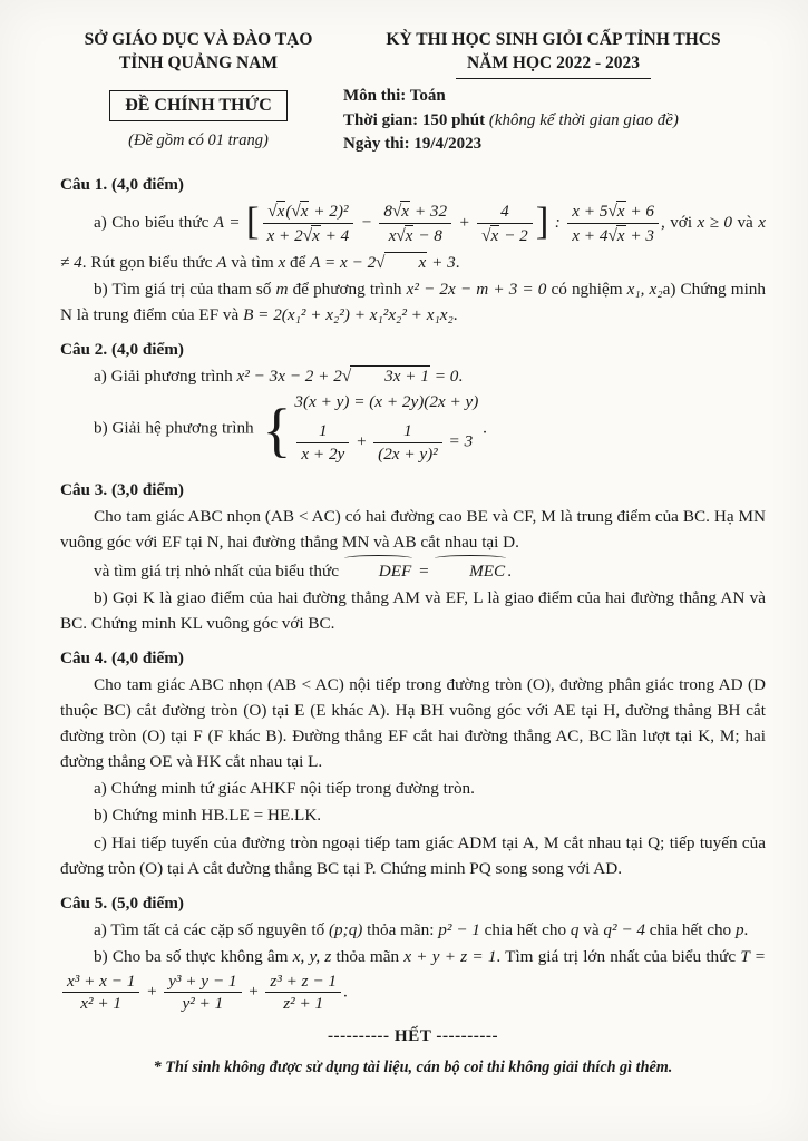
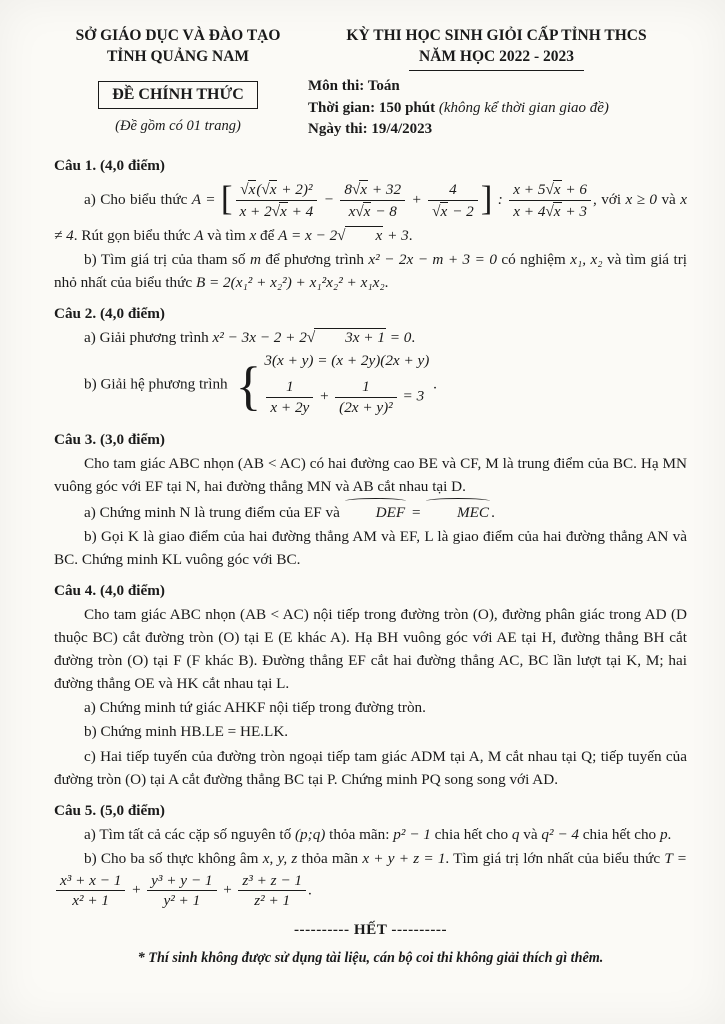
  SỞ GIÁO DỤC VÀ ĐÀO TẠO
  TỈNH QUẢNG NAM
  ĐỀ CHÍNH THỨC
  (Đề gồm có 01 trang)
  KỲ THI HỌC SINH GIỎI CẤP TỈNH THCS
  NĂM HỌC 2022 - 2023
  Môn thi: Toán
  Thời gian: 150 phút (không kể thời gian giao đề)
  Ngày thi: 19/4/2023
  Câu 1. (4,0 điểm)
  a) Cho biểu thức A = [
  √x(√x + 2)²
  x + 2√x + 4
  −
  8√x + 32
  x√x − 8
  +
  4
  √x − 2
  ] :
  x + 5√x + 6
  x + 4√x + 3
  , với x ≥ 0 và x ≠ 4. Rút gọn biểu thức A và tìm x để A = x − 2√ x + 3.
- b) Tìm giá trị của tham số m để phương trình x² − 2x − m + 3 = 0 có nghiệm x₁, x₂a) Chứng minh N là trung điểm của EF và B = 2(x₁² + x₂²) + x₁²x₂² + x₁x₂.
+ b) Tìm giá trị của tham số m để phương trình x² − 2x − m + 3 = 0 có nghiệm x₁, x₂ và tìm giá trị nhỏ nhất của biểu thức B = 2(x₁² + x₂²) + x₁²x₂² + x₁x₂.
  Câu 2. (4,0 điểm)
  a) Giải phương trình x² − 3x − 2 + 2√ 3x + 1 = 0.
  b) Giải hệ phương trình
  {
  3(x + y) = (x + 2y)(2x + y)
  1
  x + 2y
  +
  1
  (2x + y)²
  = 3
  .
  Câu 3. (3,0 điểm)
  Cho tam giác ABC nhọn (AB < AC) có hai đường cao BE và CF, M là trung điểm của BC. Hạ MN vuông góc với EF tại N, hai đường thẳng MN và AB cắt nhau tại D.
- và tìm giá trị nhỏ nhất của biểu thức DEF = MEC.
+ a) Chứng minh N là trung điểm của EF và DEF = MEC.
  b) Gọi K là giao điểm của hai đường thẳng AM và EF, L là giao điểm của hai đường thẳng AN và BC. Chứng minh KL vuông góc với BC.
  Câu 4. (4,0 điểm)
  Cho tam giác ABC nhọn (AB < AC) nội tiếp trong đường tròn (O), đường phân giác trong AD (D thuộc BC) cắt đường tròn (O) tại E (E khác A). Hạ BH vuông góc với AE tại H, đường thẳng BH cắt đường tròn (O) tại F (F khác B). Đường thẳng EF cắt hai đường thẳng AC, BC lần lượt tại K, M; hai đường thẳng OE và HK cắt nhau tại L.
  a) Chứng minh tứ giác AHKF nội tiếp trong đường tròn.
  b) Chứng minh HB.LE = HE.LK.
  c) Hai tiếp tuyến của đường tròn ngoại tiếp tam giác ADM tại A, M cắt nhau tại Q; tiếp tuyến của đường tròn (O) tại A cắt đường thẳng BC tại P. Chứng minh PQ song song với AD.
  Câu 5. (5,0 điểm)
  a) Tìm tất cả các cặp số nguyên tố (p;q) thỏa mãn: p² − 1 chia hết cho q và q² − 4 chia hết cho p.
  b) Cho ba số thực không âm x, y, z thỏa mãn x + y + z = 1. Tìm giá trị lớn nhất của biểu thức T =
  x³ + x − 1
  x² + 1
  +
  y³ + y − 1
  y² + 1
  +
  z³ + z − 1
  z² + 1
  .
  ---------- HẾT ----------
  * Thí sinh không được sử dụng tài liệu, cán bộ coi thi không giải thích gì thêm.
